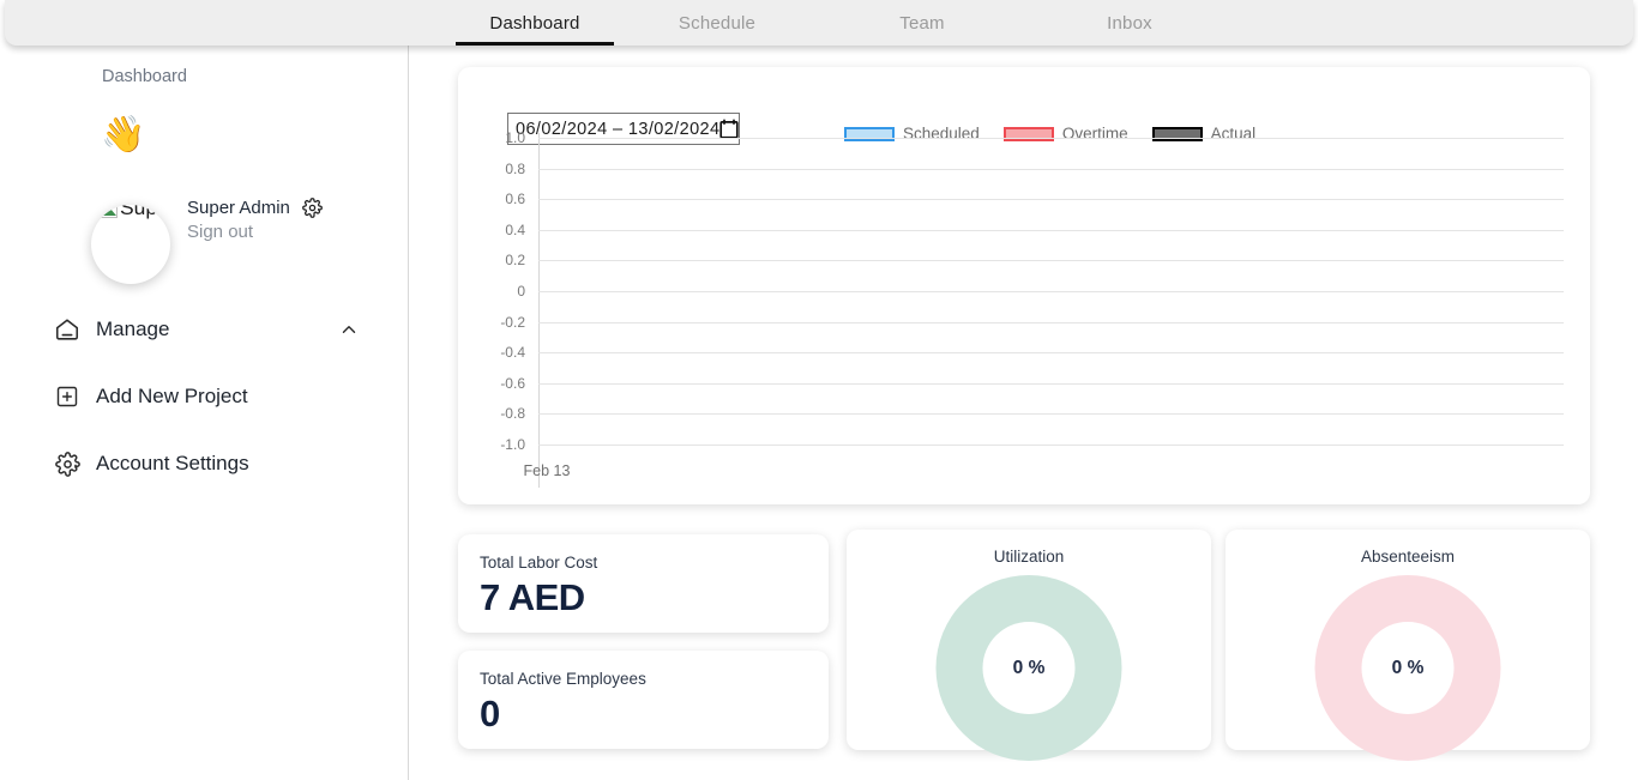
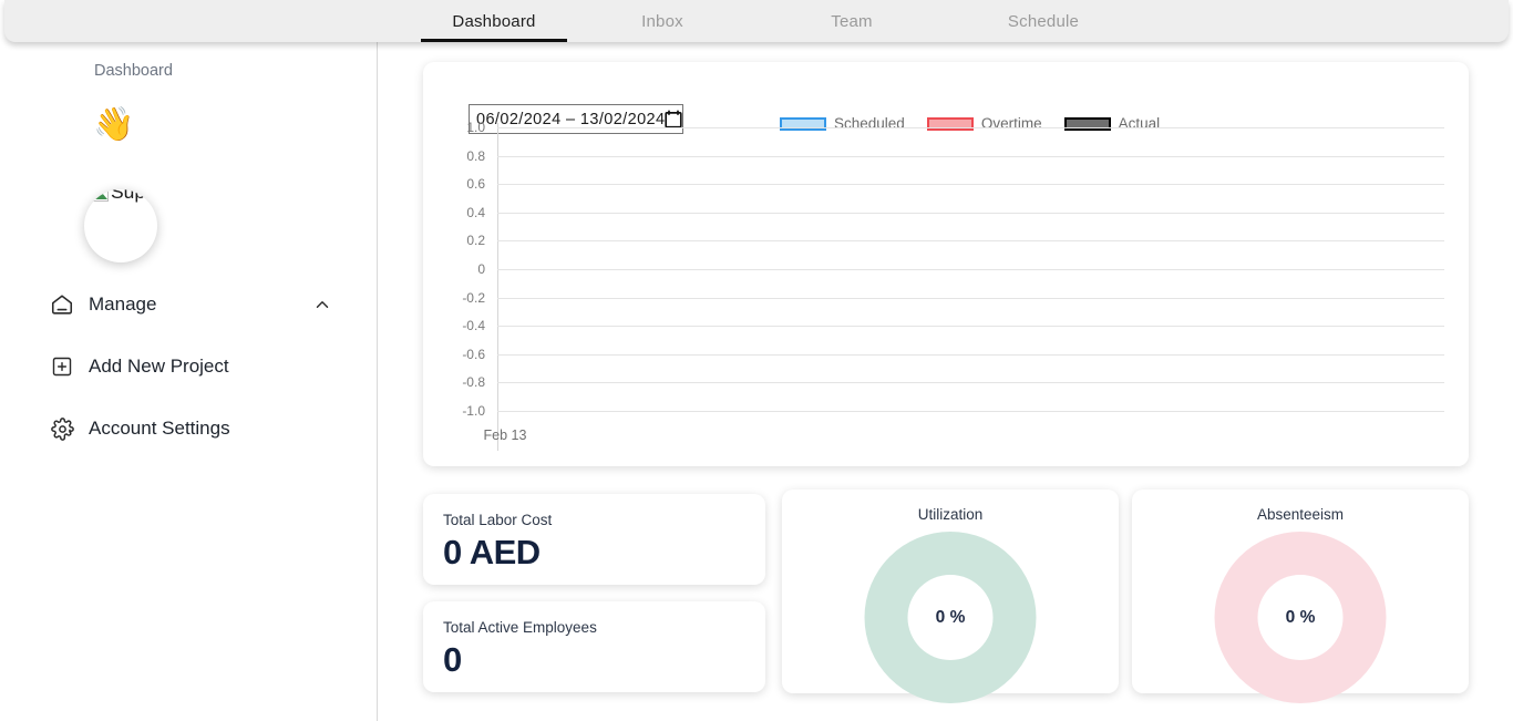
  Dashboard
- Schedule
+ Inbox
  Team
- Inbox
+ Schedule
  Dashboard
  👋
- Super Admin
- Sign out
  Manage
  Add New Project
  Account Settings
  06/02/2024 – 13/02/2024
  Scheduled
  Overtime
  Actual
  1.0
  0.8
  0.6
  0.4
  0.2
  0
  -0.2
  -0.4
  -0.6
  -0.8
  -1.0
  Feb 13
  Total Labor Cost
- 7 AED
+ 0 AED
  Total Active Employees
  0
  Utilization
  0 %
  Absenteeism
  0 %
